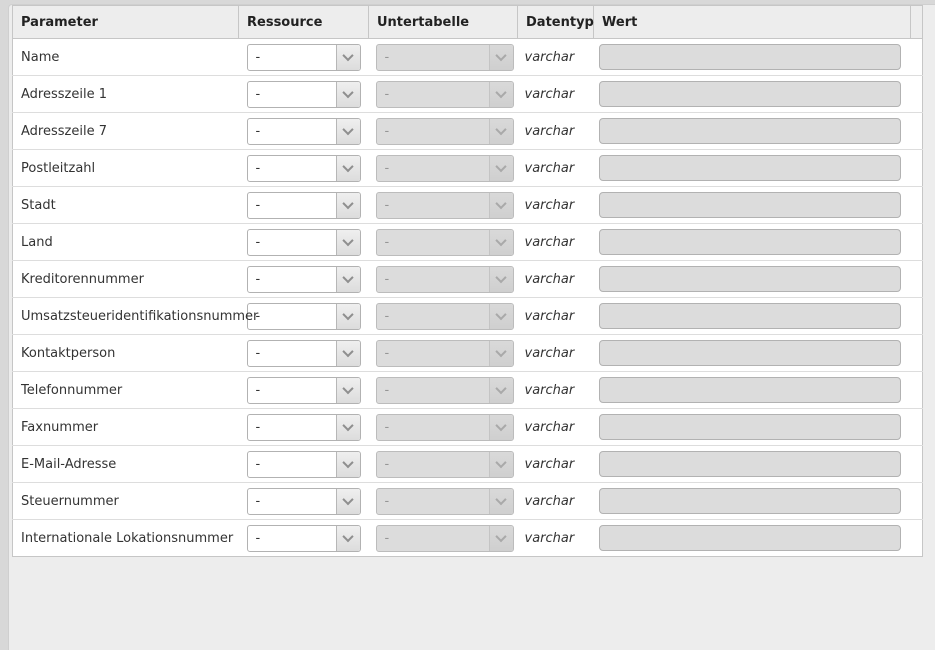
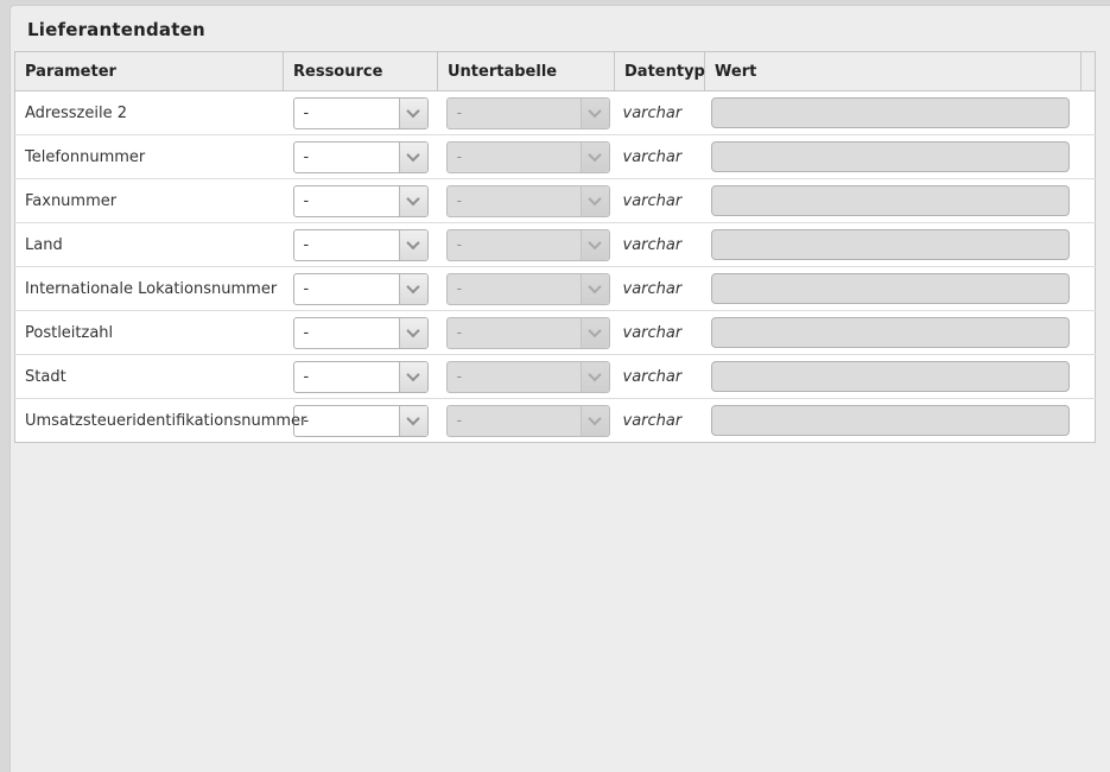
+ Lieferantendaten
  Parameter	Ressource	Untertabelle	Datentyp	Wert
- Name	-	-	varchar
- Adresszeile 1	-	-	varchar
- Adresszeile 7	-	-	varchar
+ Adresszeile 2	-	-	varchar
- Postleitzahl	-	-	varchar
+ Telefonnummer	-	-	varchar
- Stadt	-	-	varchar
+ Faxnummer	-	-	varchar
  Land	-	-	varchar
- Kreditorennummer	-	-	varchar
- Umsatzsteueridentifikationsnummer	-	-	varchar
+ Internationale Lokationsnummer	-	-	varchar
- Kontaktperson	-	-	varchar
- Telefonnummer	-	-	varchar
+ Postleitzahl	-	-	varchar
- Faxnummer	-	-	varchar
+ Stadt	-	-	varchar
- E-Mail-Adresse	-	-	varchar
- Steuernummer	-	-	varchar
- Internationale Lokationsnummer	-	-	varchar
+ Umsatzsteueridentifikationsnummer	-	-	varchar
